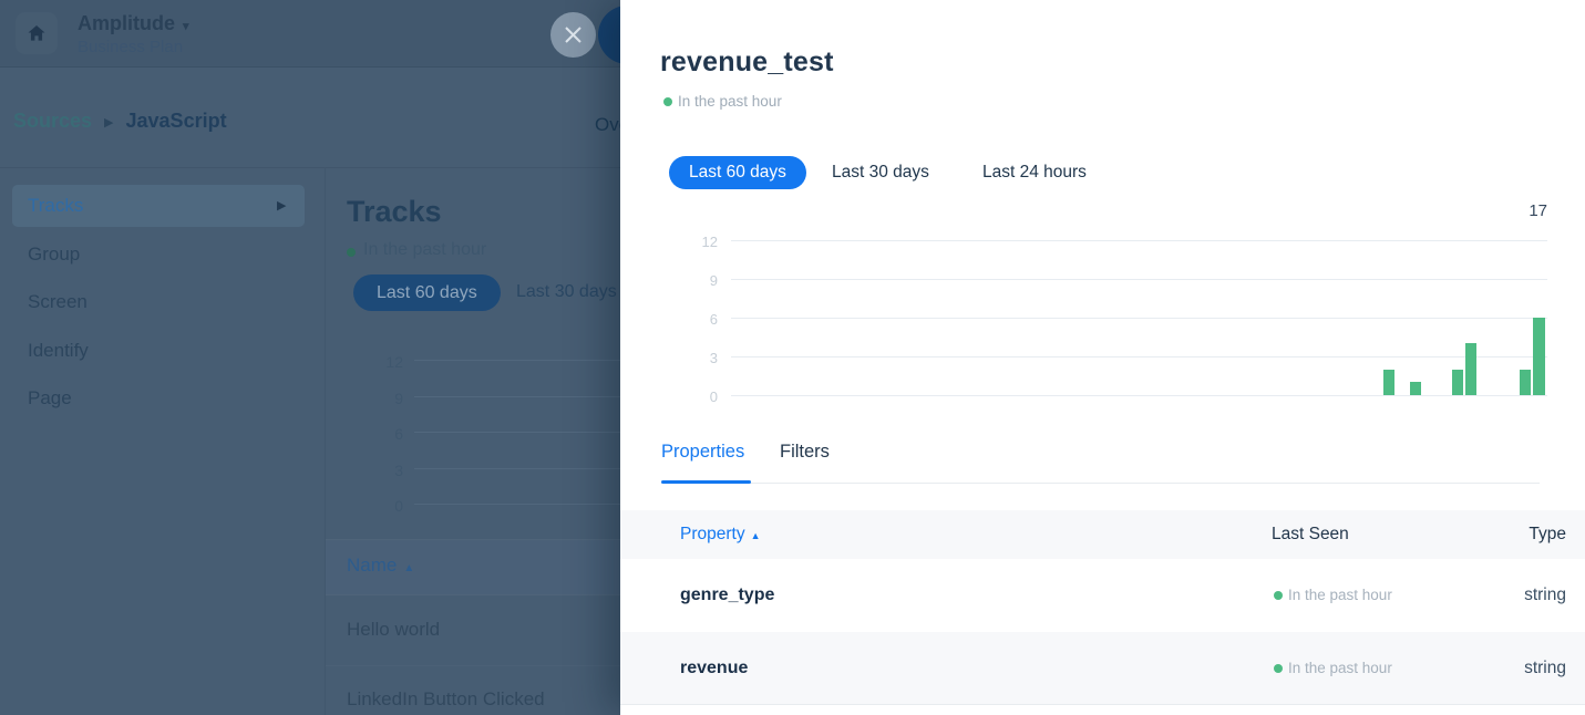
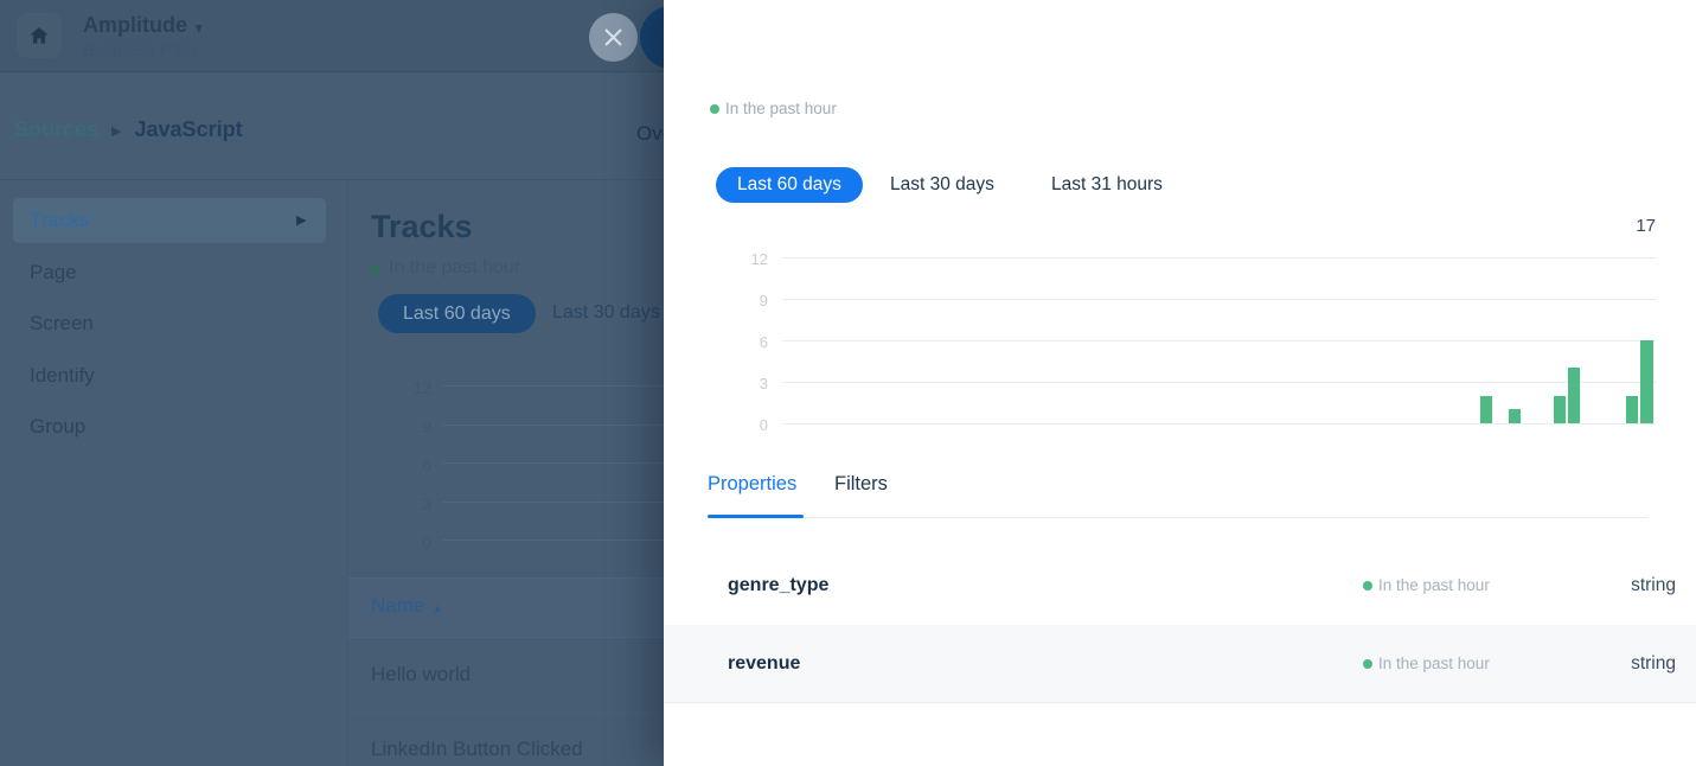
  Amplitude ▾
  ▶
  JavaScript
  Tracks
  ▶
- Group
+ Page
  Screen
  Identify
- Page
+ Group
  Tracks
  Last 60 days
  Last 30 days
  Name ▲
- revenue_test
  In the past hour
  Last 60 days
  Last 30 days
- Last 24 hours
+ Last 31 hours
  17
  12
  9
  6
  3
  0
  Properties
  Filters
- Property ▲
- Last Seen
- Type
  genre_type
  In the past hour
  string
  revenue
  In the past hour
  string
